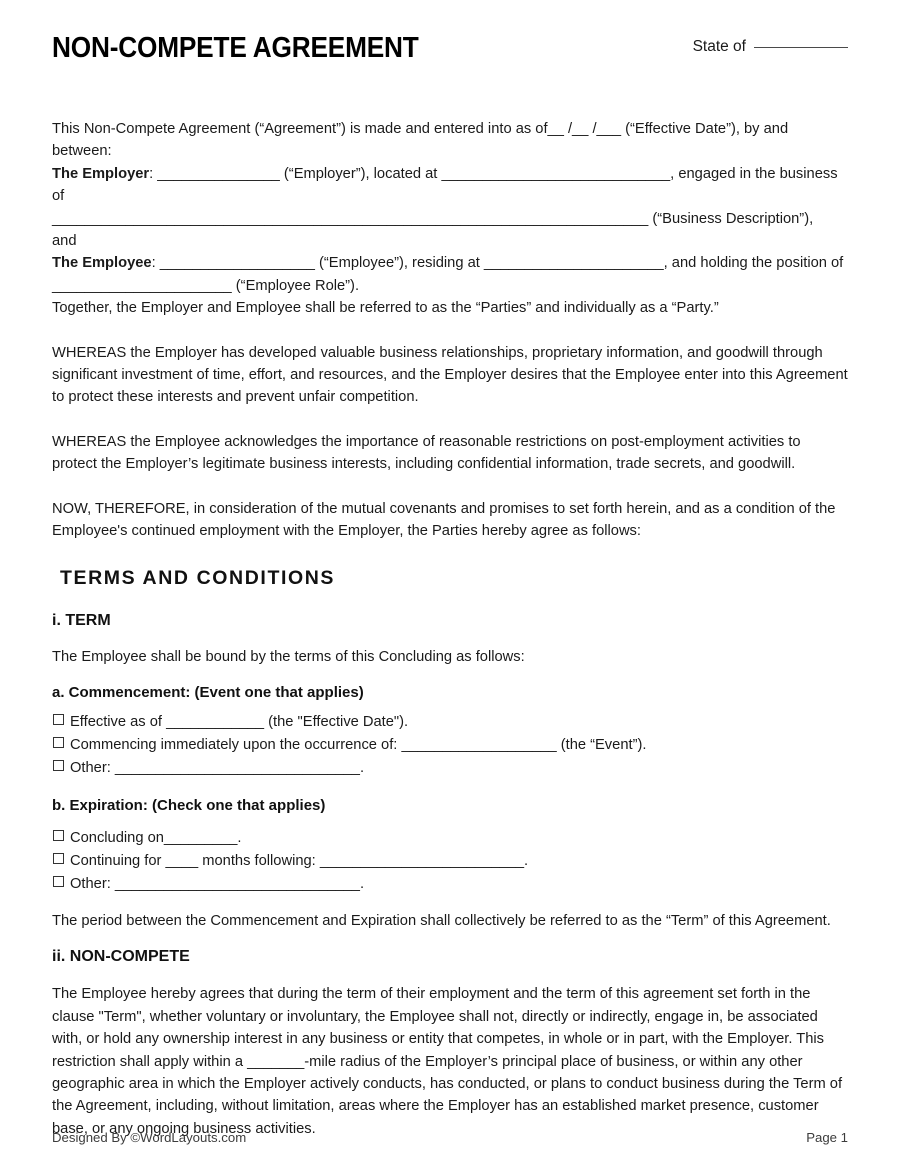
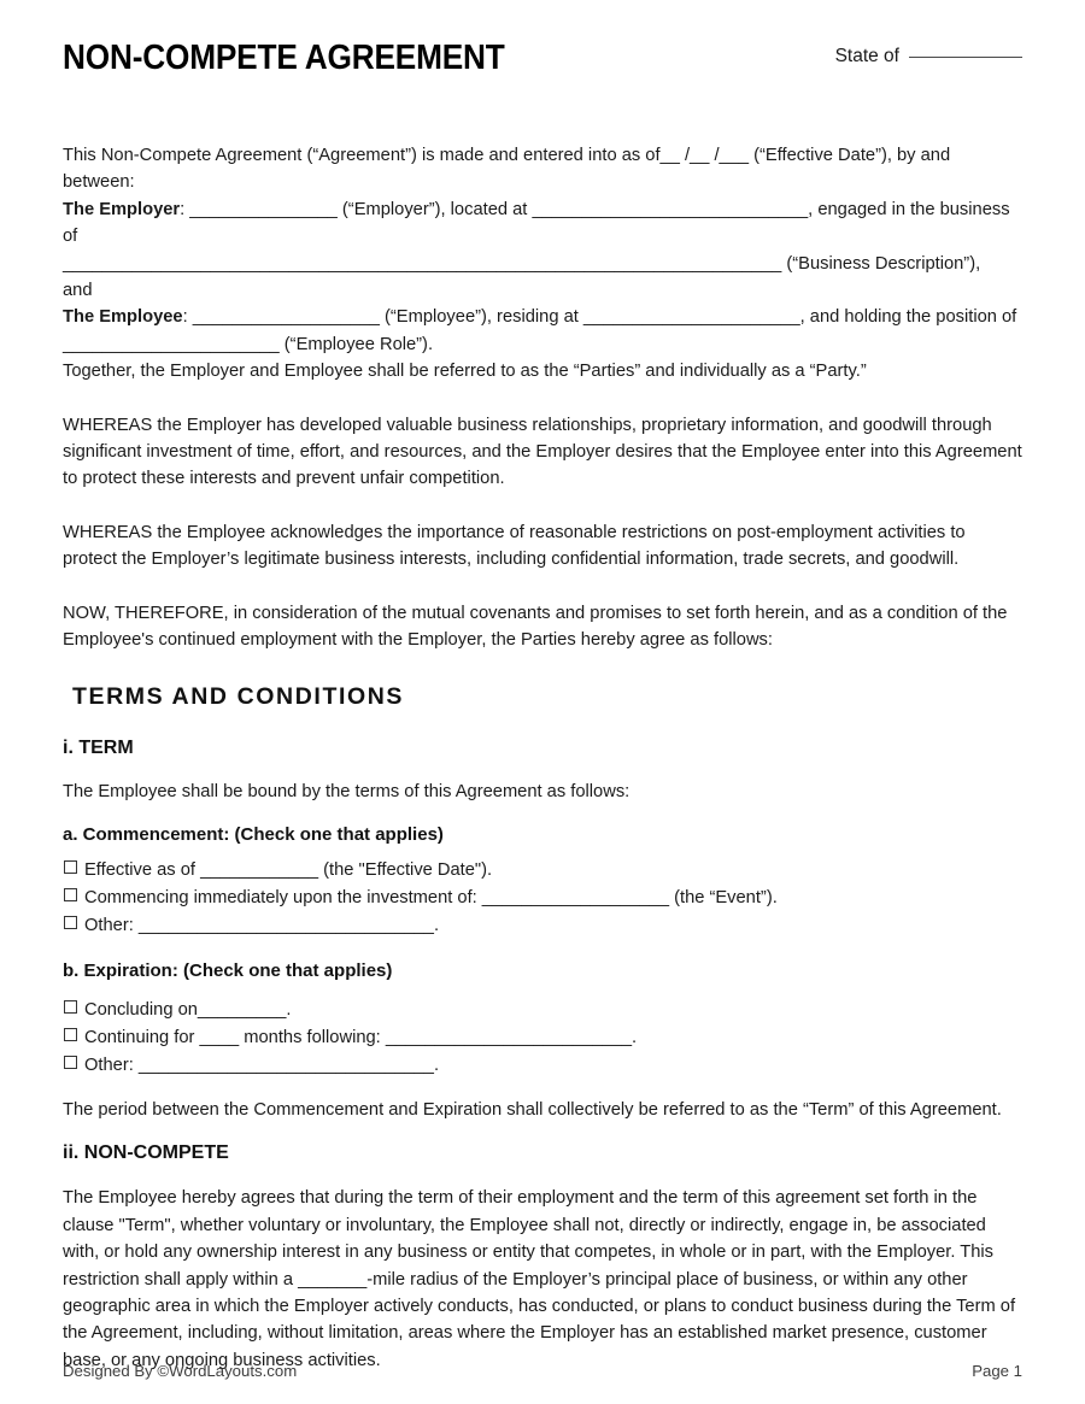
  NON-COMPETE AGREEMENT
  State of
  This Non-Compete Agreement (“Agreement”) is made and entered into as of__ /__ /___ (“Effective Date”), by and between:
  The Employer: _______________ (“Employer”), located at ____________________________, engaged in the business of
  _________________________________________________________________________ (“Business Description”),
  and
  The Employee: ___________________ (“Employee”), residing at ______________________, and holding the position of
  ______________________ (“Employee Role”).
  Together, the Employer and Employee shall be referred to as the “Parties” and individually as a “Party.”
  WHEREAS the Employer has developed valuable business relationships, proprietary information, and goodwill through significant investment of time, effort, and resources, and the Employer desires that the Employee enter into this Agreement to protect these interests and prevent unfair competition.
  WHEREAS the Employee acknowledges the importance of reasonable restrictions on post-employment activities to protect the Employer’s legitimate business interests, including confidential information, trade secrets, and goodwill.
  NOW, THEREFORE, in consideration of the mutual covenants and promises to set forth herein, and as a condition of the Employee's continued employment with the Employer, the Parties hereby agree as follows:
  TERMS AND CONDITIONS
  i. TERM
- The Employee shall be bound by the terms of this Concluding as follows:
+ The Employee shall be bound by the terms of this Agreement as follows:
- a. Commencement: (Event one that applies)
+ a. Commencement: (Check one that applies)
  Effective as of ____________ (the "Effective Date").
- Commencing immediately upon the occurrence of: ___________________ (the “Event”).
+ Commencing immediately upon the investment of: ___________________ (the “Event”).
  Other: ______________________________.
  b. Expiration: (Check one that applies)
  Concluding on_________.
  Continuing for ____ months following: _________________________.
  Other: ______________________________.
  The period between the Commencement and Expiration shall collectively be referred to as the “Term” of this Agreement.
  ii. NON-COMPETE
  The Employee hereby agrees that during the term of their employment and the term of this agreement set forth in the clause "Term", whether voluntary or involuntary, the Employee shall not, directly or indirectly, engage in, be associated with, or hold any ownership interest in any business or entity that competes, in whole or in part, with the Employer. This restriction shall apply within a _______-mile radius of the Employer’s principal place of business, or within any other geographic area in which the Employer actively conducts, has conducted, or plans to conduct business during the Term of the Agreement, including, without limitation, areas where the Employer has an established market presence, customer base, or any ongoing business activities.
  Designed By ©WordLayouts.com
  Page 1
